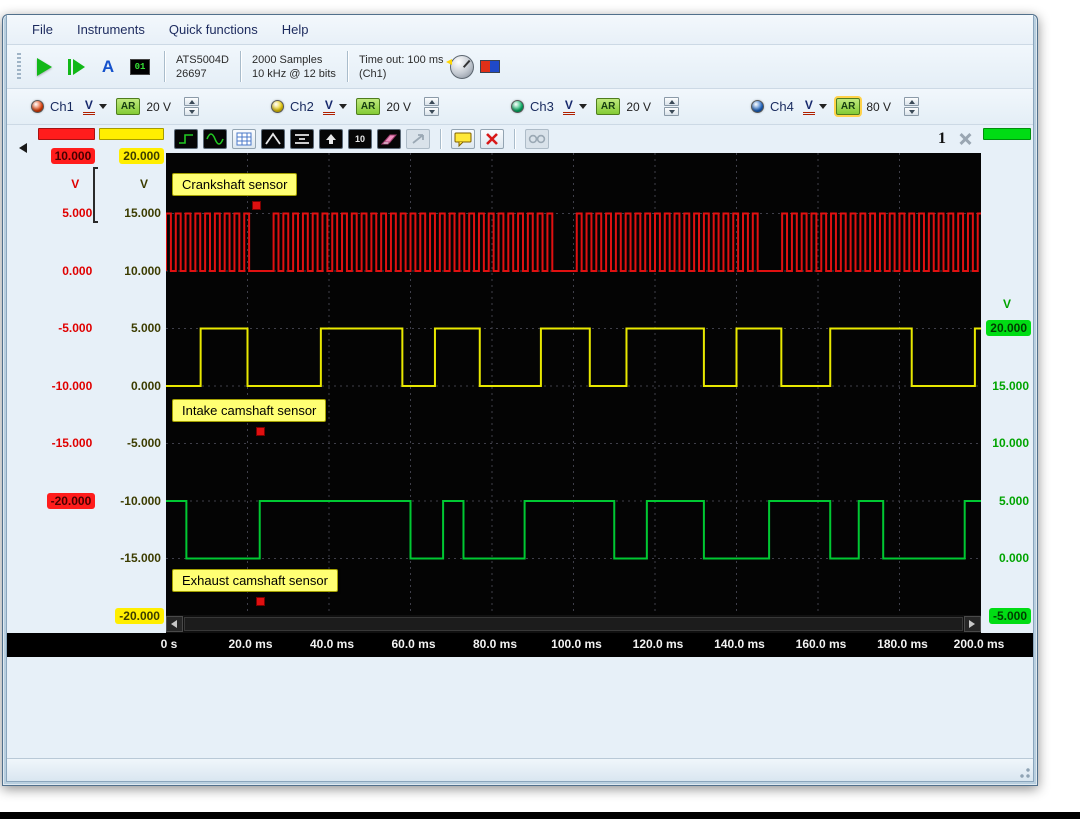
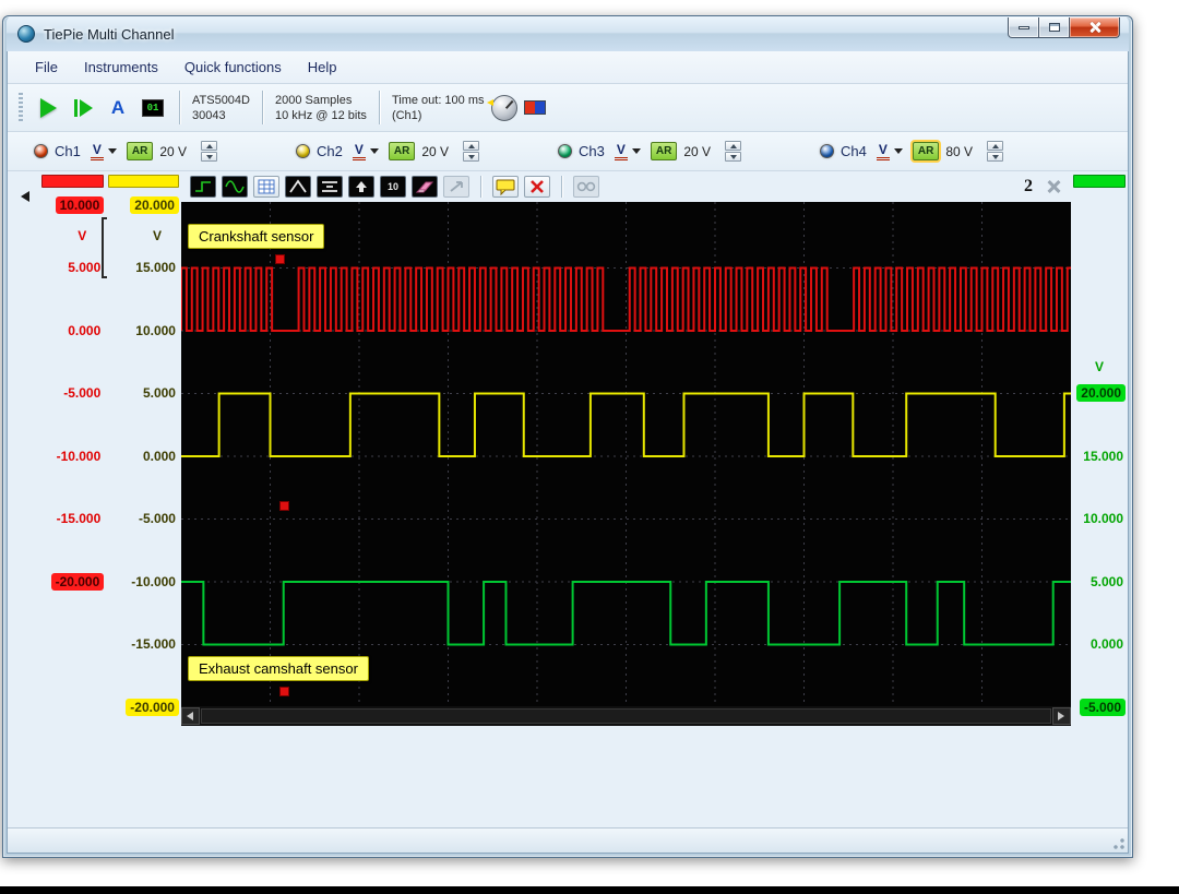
+ TiePie Multi Channel
  File
  Instruments
  Quick functions
  Help
  A
  01
  ATS5004D
- 26697
+ 30043
  2000 Samples
  10 kHz @ 12 bits
  Time out: 100 ms
  (Ch1)
  Ch1
  V
  AR
  20 V
  Ch2
  V
  AR
  20 V
  Ch3
  V
  AR
  20 V
  Ch4
  V
  AR
  80 V
  V
  10.000
  5.000
  0.000
  -5.000
  -10.000
  -15.000
  -20.000
  V
  20.000
  15.000
  10.000
  5.000
  0.000
  -5.000
  -10.000
  -15.000
  -20.000
  10
- 1
+ 2
  Crankshaft sensor
- Intake camshaft sensor
  Exhaust camshaft sensor
  V
  20.000
  15.000
  10.000
  5.000
  0.000
  -5.000
- 0 s
- 20.0 ms
- 40.0 ms
- 60.0 ms
- 80.0 ms
- 100.0 ms
- 120.0 ms
- 140.0 ms
- 160.0 ms
- 180.0 ms
- 200.0 ms
